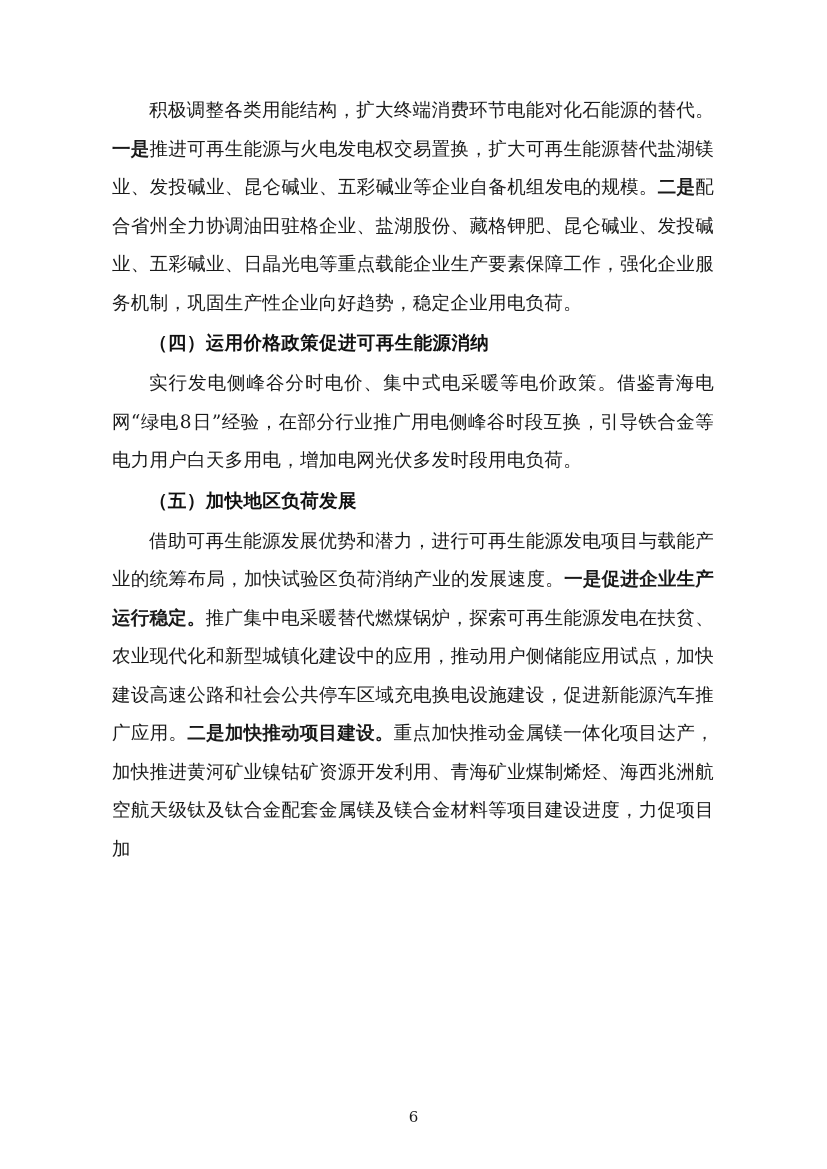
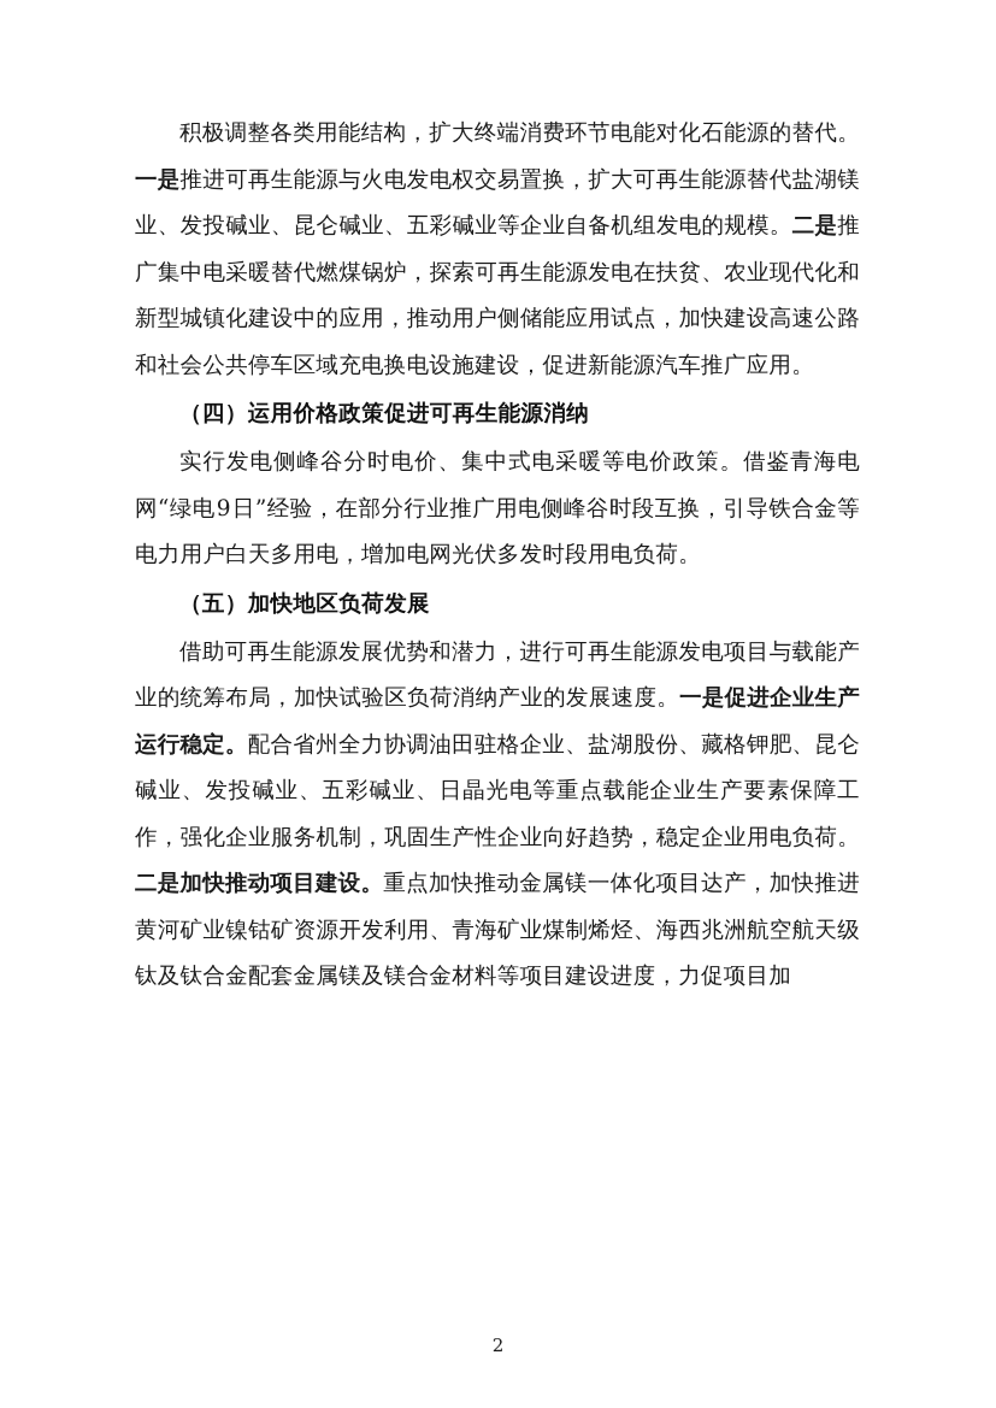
- 积极调整各类用能结构，扩大终端消费环节电能对化石能源的替代。一是推进可再生能源与火电发电权交易置换，扩大可再生能源替代盐湖镁业、发投碱业、昆仑碱业、五彩碱业等企业自备机组发电的规模。二是配合省州全力协调油田驻格企业、盐湖股份、藏格钾肥、昆仑碱业、发投碱业、五彩碱业、日晶光电等重点载能企业生产要素保障工作，强化企业服务机制，巩固生产性企业向好趋势，稳定企业用电负荷。
+ 积极调整各类用能结构，扩大终端消费环节电能对化石能源的替代。一是推进可再生能源与火电发电权交易置换，扩大可再生能源替代盐湖镁业、发投碱业、昆仑碱业、五彩碱业等企业自备机组发电的规模。二是推广集中电采暖替代燃煤锅炉，探索可再生能源发电在扶贫、农业现代化和新型城镇化建设中的应用，推动用户侧储能应用试点，加快建设高速公路和社会公共停车区域充电换电设施建设，促进新能源汽车推广应用。
  （四）运用价格政策促进可再生能源消纳
- 实行发电侧峰谷分时电价、集中式电采暖等电价政策。借鉴青海电网“绿电8日”经验，在部分行业推广用电侧峰谷时段互换，引导铁合金等电力用户白天多用电，增加电网光伏多发时段用电负荷。
+ 实行发电侧峰谷分时电价、集中式电采暖等电价政策。借鉴青海电网“绿电9日”经验，在部分行业推广用电侧峰谷时段互换，引导铁合金等电力用户白天多用电，增加电网光伏多发时段用电负荷。
  （五）加快地区负荷发展
- 借助可再生能源发展优势和潜力，进行可再生能源发电项目与载能产业的统筹布局，加快试验区负荷消纳产业的发展速度。一是促进企业生产运行稳定。推广集中电采暖替代燃煤锅炉，探索可再生能源发电在扶贫、农业现代化和新型城镇化建设中的应用，推动用户侧储能应用试点，加快建设高速公路和社会公共停车区域充电换电设施建设，促进新能源汽车推广应用。二是加快推动项目建设。重点加快推动金属镁一体化项目达产，加快推进黄河矿业镍钴矿资源开发利用、青海矿业煤制烯烃、海西兆洲航空航天级钛及钛合金配套金属镁及镁合金材料等项目建设进度，力促项目加
+ 借助可再生能源发展优势和潜力，进行可再生能源发电项目与载能产业的统筹布局，加快试验区负荷消纳产业的发展速度。一是促进企业生产运行稳定。配合省州全力协调油田驻格企业、盐湖股份、藏格钾肥、昆仑碱业、发投碱业、五彩碱业、日晶光电等重点载能企业生产要素保障工作，强化企业服务机制，巩固生产性企业向好趋势，稳定企业用电负荷。二是加快推动项目建设。重点加快推动金属镁一体化项目达产，加快推进黄河矿业镍钴矿资源开发利用、青海矿业煤制烯烃、海西兆洲航空航天级钛及钛合金配套金属镁及镁合金材料等项目建设进度，力促项目加
- 6
+ 2
